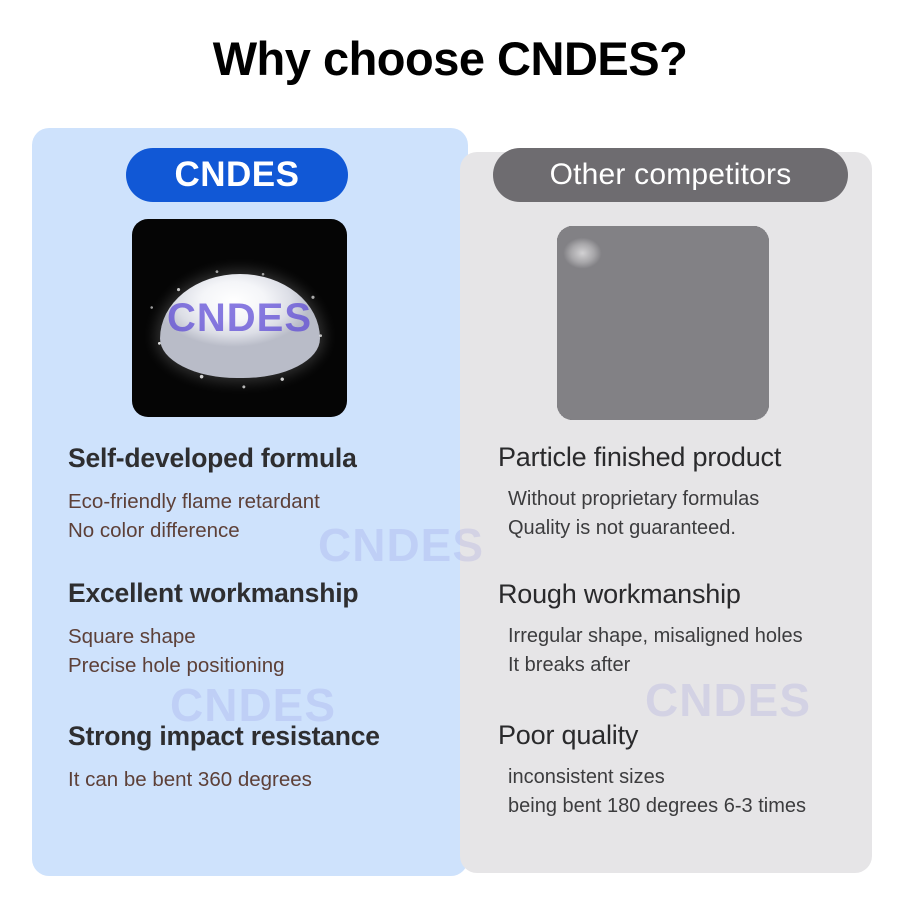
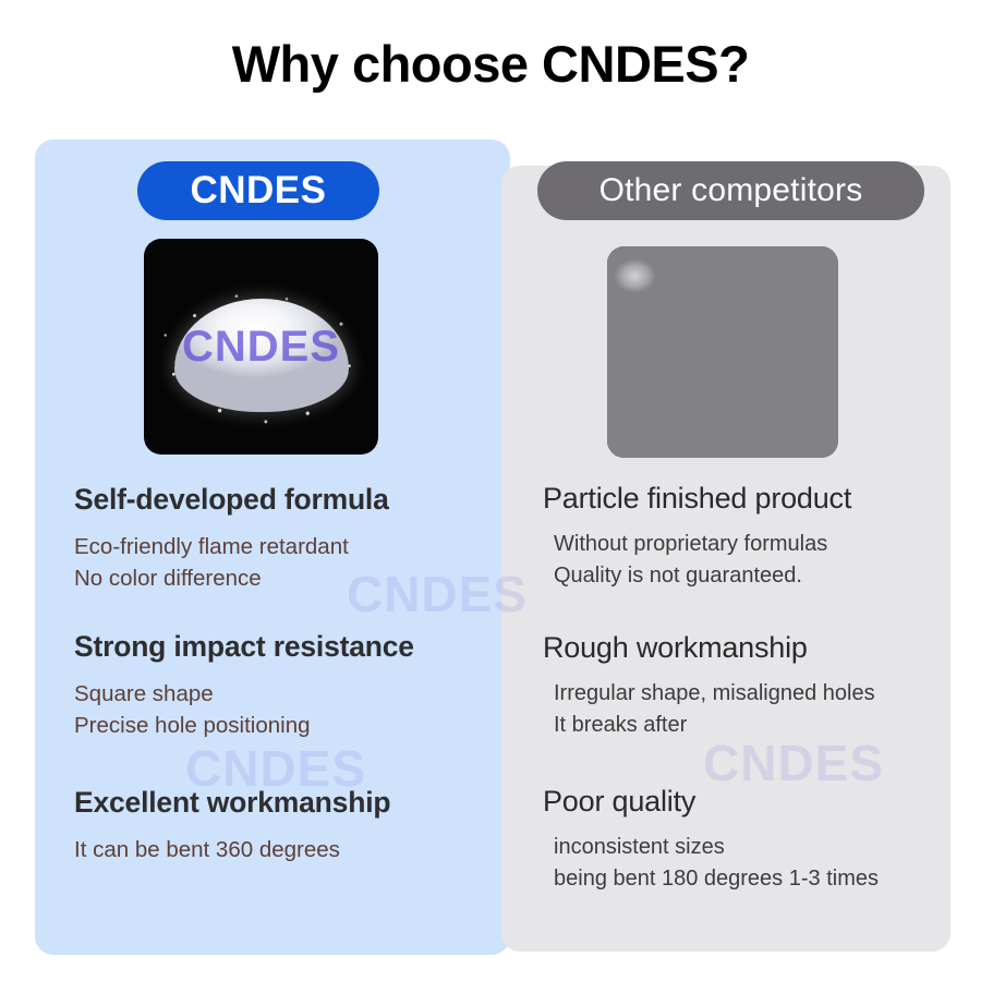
  Why choose CNDES?
  CNDES
  Other competitors
  CNDES
  CNDES
  CNDES
  Self-developed formula
  Eco-friendly flame retardant
  No color difference
- Excellent workmanship
+ Strong impact resistance
  Square shape
  Precise hole positioning
- Strong impact resistance
+ Excellent workmanship
  It can be bent 360 degrees
  Particle finished product
  Without proprietary formulas
  Quality is not guaranteed.
  Rough workmanship
  Irregular shape, misaligned holes
  It breaks after
  Poor quality
  inconsistent sizes
- being bent 180 degrees 6-3 times
+ being bent 180 degrees 1-3 times
